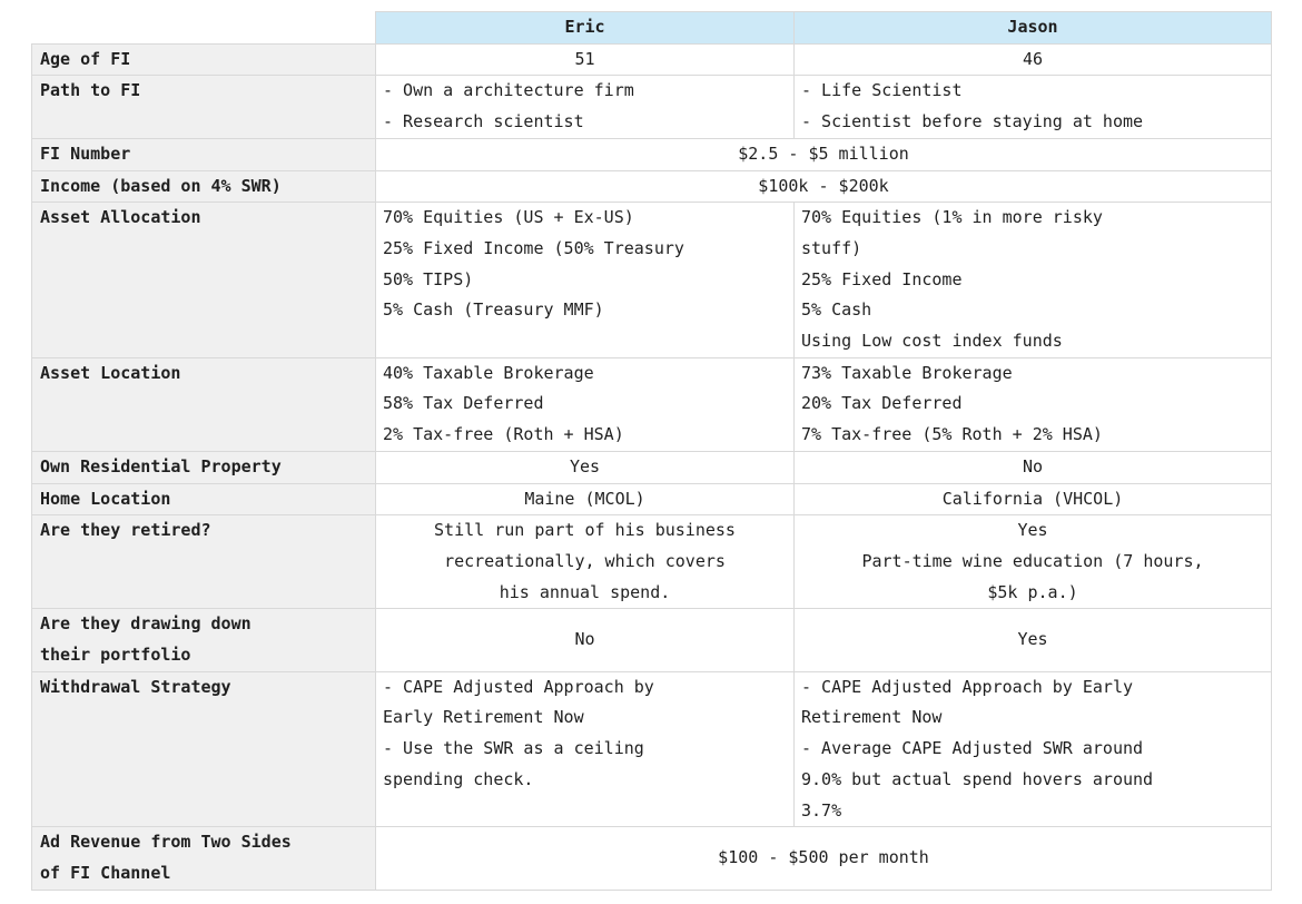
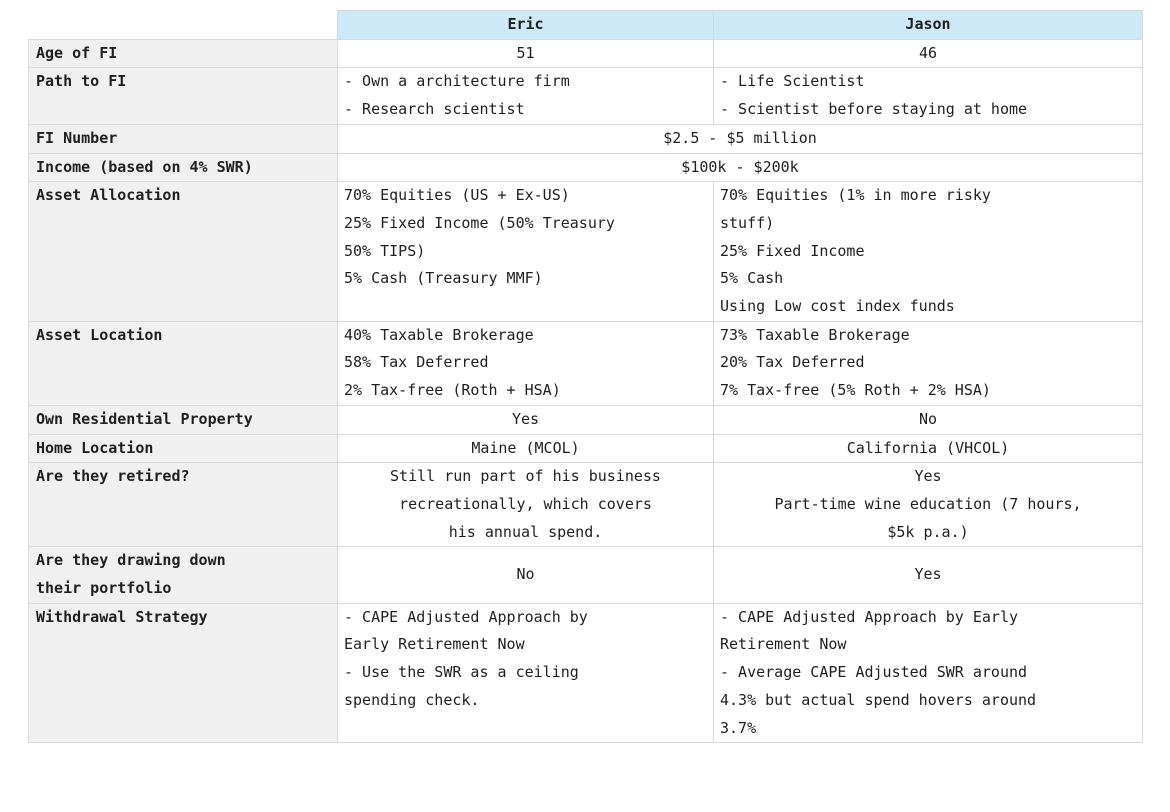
  	Eric	Jason
  Age of FI	51	46
  Path to FI	- Own a architecture firm- Research scientist	- Life Scientist- Scientist before staying at home
  FI Number	$2.5 - $5 million
  Income (based on 4% SWR)	$100k - $200k
  Asset Allocation	70% Equities (US + Ex-US)25% Fixed Income (50% Treasury50% TIPS)5% Cash (Treasury MMF)	70% Equities (1% in more riskystuff)25% Fixed Income5% CashUsing Low cost index funds
  Asset Location	40% Taxable Brokerage58% Tax Deferred2% Tax-free (Roth + HSA)	73% Taxable Brokerage20% Tax Deferred7% Tax-free (5% Roth + 2% HSA)
  Own Residential Property	Yes	No
  Home Location	Maine (MCOL)	California (VHCOL)
  Are they retired?	Still run part of his businessrecreationally, which covershis annual spend.	YesPart-time wine education (7 hours,$5k p.a.)
  Are they drawing downtheir portfolio	No	Yes
- Withdrawal Strategy	- CAPE Adjusted Approach byEarly Retirement Now- Use the SWR as a ceilingspending check.	- CAPE Adjusted Approach by EarlyRetirement Now- Average CAPE Adjusted SWR around9.0% but actual spend hovers around3.7%
+ Withdrawal Strategy	- CAPE Adjusted Approach byEarly Retirement Now- Use the SWR as a ceilingspending check.	- CAPE Adjusted Approach by EarlyRetirement Now- Average CAPE Adjusted SWR around4.3% but actual spend hovers around3.7%
- Ad Revenue from Two Sidesof FI Channel	$100 - $500 per month
